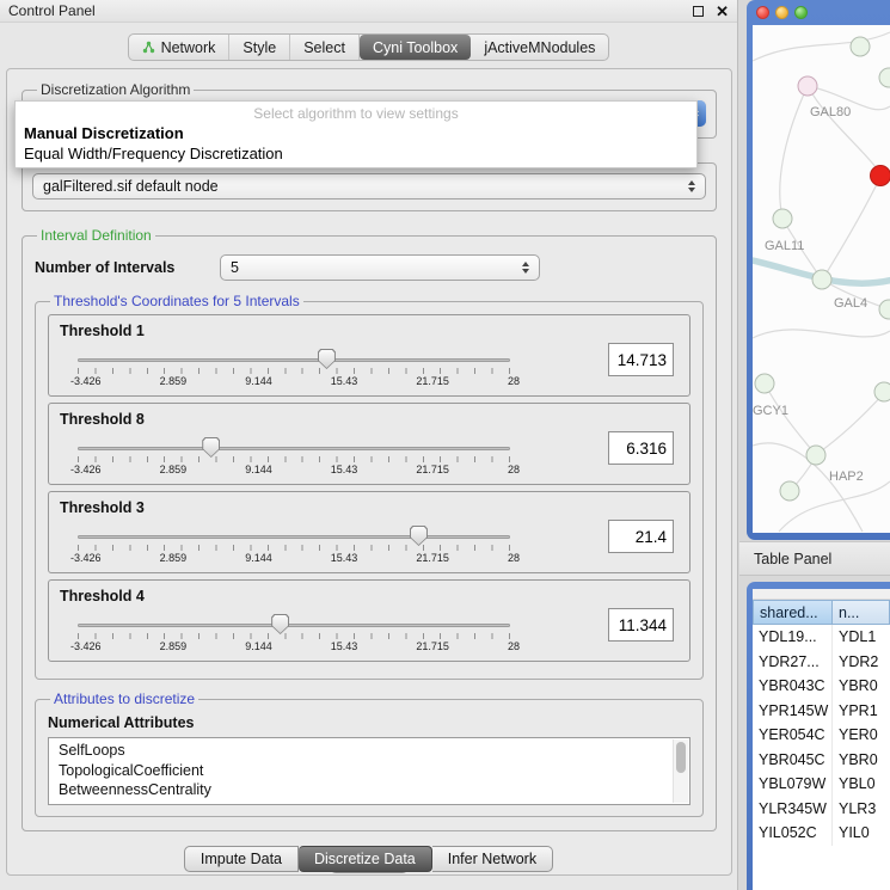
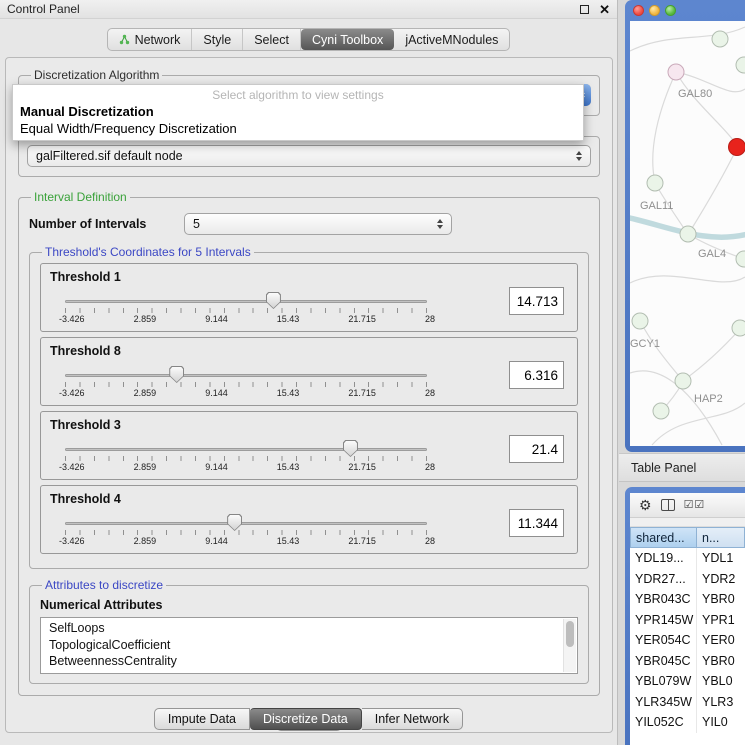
  Control Panel
  ✕
  Network
  Style
  Select
  Cyni Toolbox
  jActiveMNodules
  Discretization Algorithm
  Select algorithm to view settings
  Manual Discretization
  Equal Width/Frequency Discretization
  galFiltered.sif default node
  Interval Definition
  Number of Intervals
  5
  Threshold's Coordinates for 5 Intervals
  Threshold 1
  -3.426
  2.859
  9.144
  15.43
  21.715
  28
  14.713
  Threshold 8
  -3.426
  2.859
  9.144
  15.43
  21.715
  28
  6.316
  Threshold 3
  -3.426
  2.859
  9.144
  15.43
  21.715
  28
  21.4
  Threshold 4
  -3.426
  2.859
  9.144
  15.43
  21.715
  28
  11.344
  Attributes to discretize
  Numerical Attributes
  SelfLoops
  TopologicalCoefficient
  BetweennessCentrality
  Impute Data
  Discretize Data
  Infer Network
  GAL80
  GAL11
  GAL4
  GCY1
  HAP2
  Table Panel
+ ⚙
+ ☑☑
  shared...
  n...
  YDL19...
  YDL1
  YDR27...
  YDR2
  YBR043C
  YBR0
  YPR145W
  YPR1
  YER054C
  YER0
  YBR045C
  YBR0
  YBL079W
  YBL0
  YLR345W
  YLR3
  YIL052C
  YIL0
